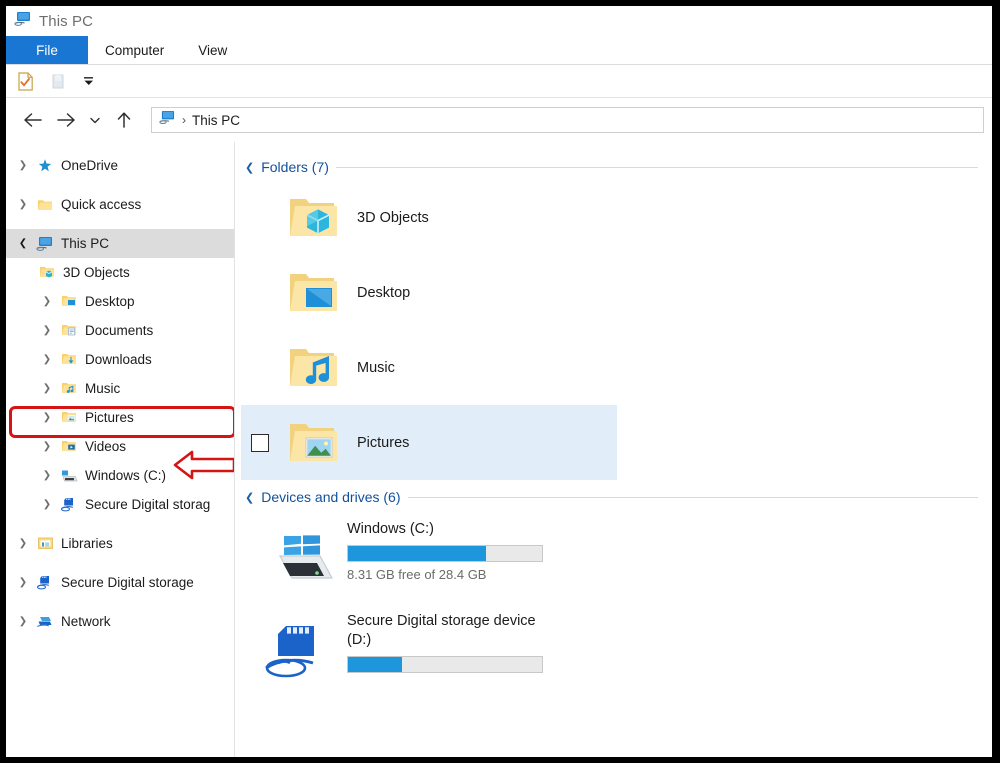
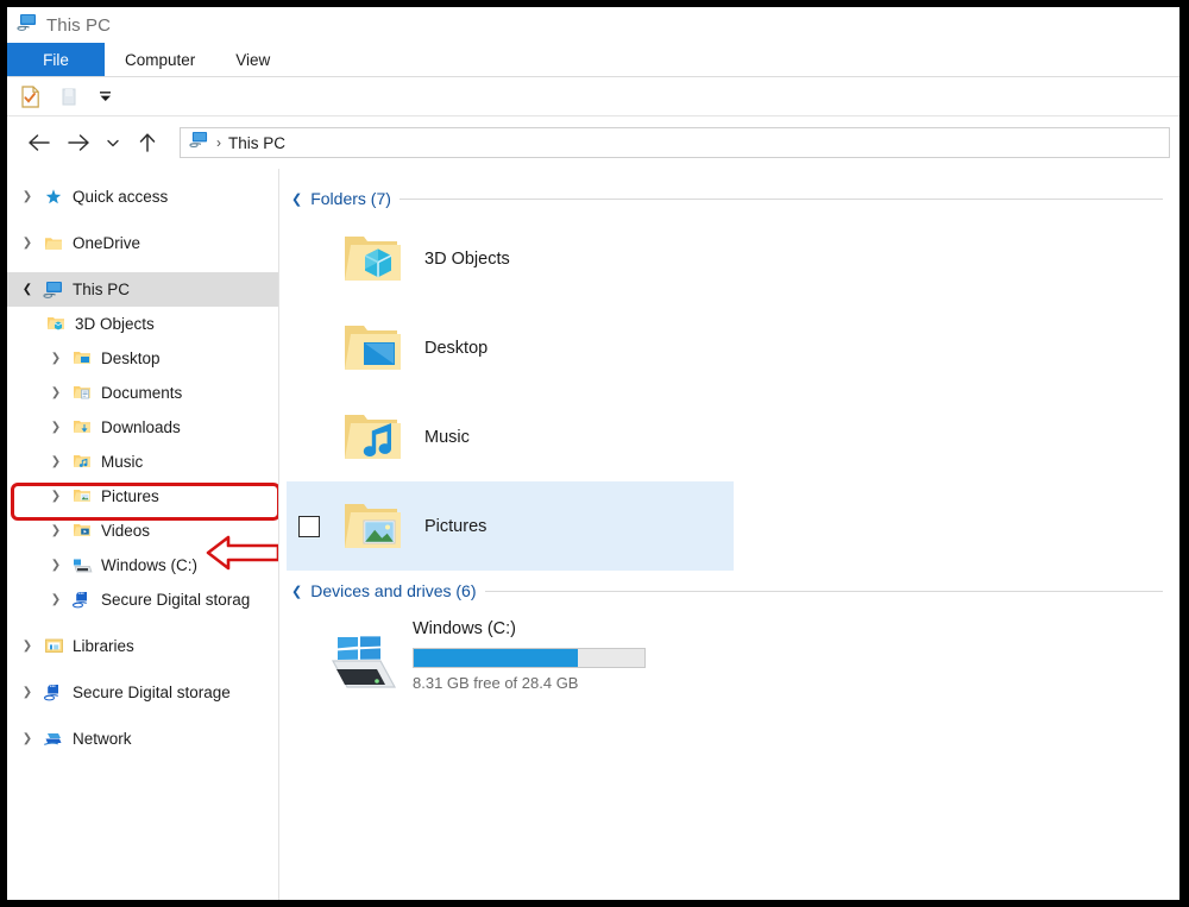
  This PC
  File
  Computer
  View
  ›
  This PC
  ❯
- OneDrive
+ Quick access
  ❯
- Quick access
+ OneDrive
  ❮
  This PC
  3D Objects
  ❯
  Desktop
  ❯
  Documents
  ❯
  Downloads
  ❯
  Music
  ❯
  Pictures
  ❯
  Videos
  ❯
  Windows (C:)
  ❯
  Secure Digital storag
  ❯
  Libraries
  ❯
  Secure Digital storage
  ❯
  Network
  ❮
  Folders (7)
  3D Objects
  Desktop
  Music
  Pictures
  ❮
  Devices and drives (6)
  Windows (C:)
  8.31 GB free of 28.4 GB
- Secure Digital storage device (D:)
